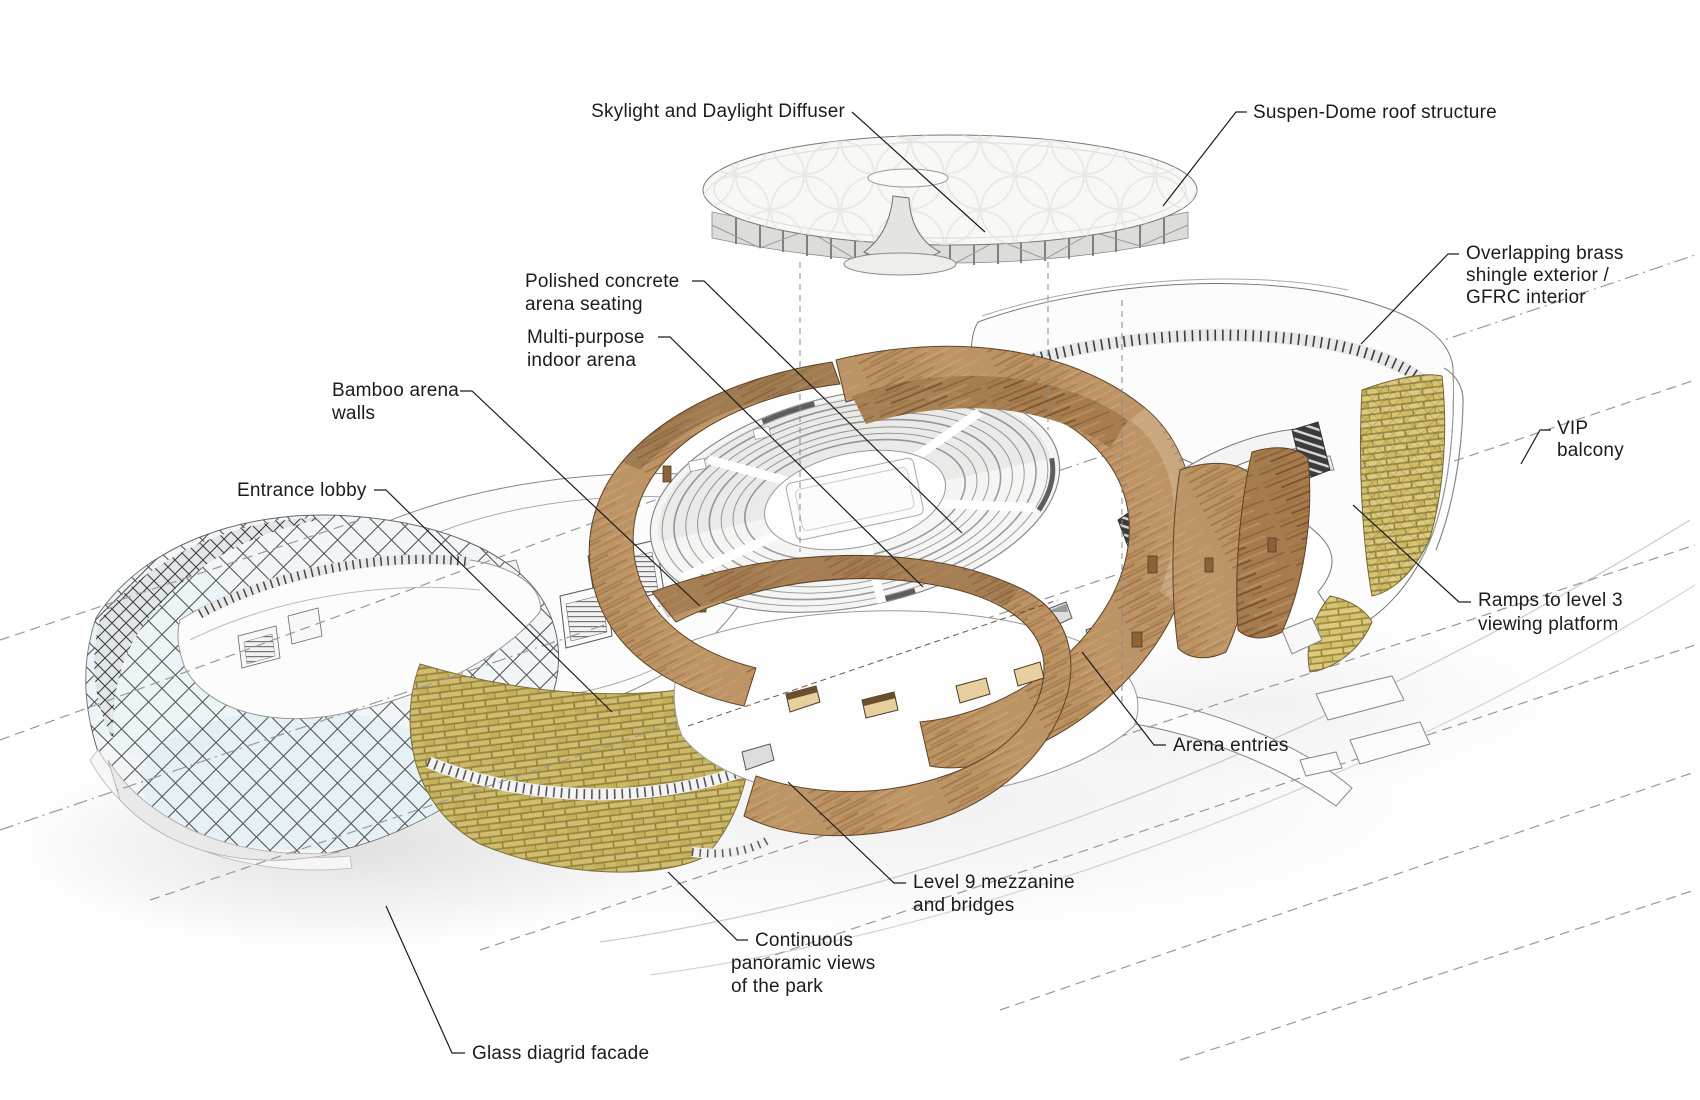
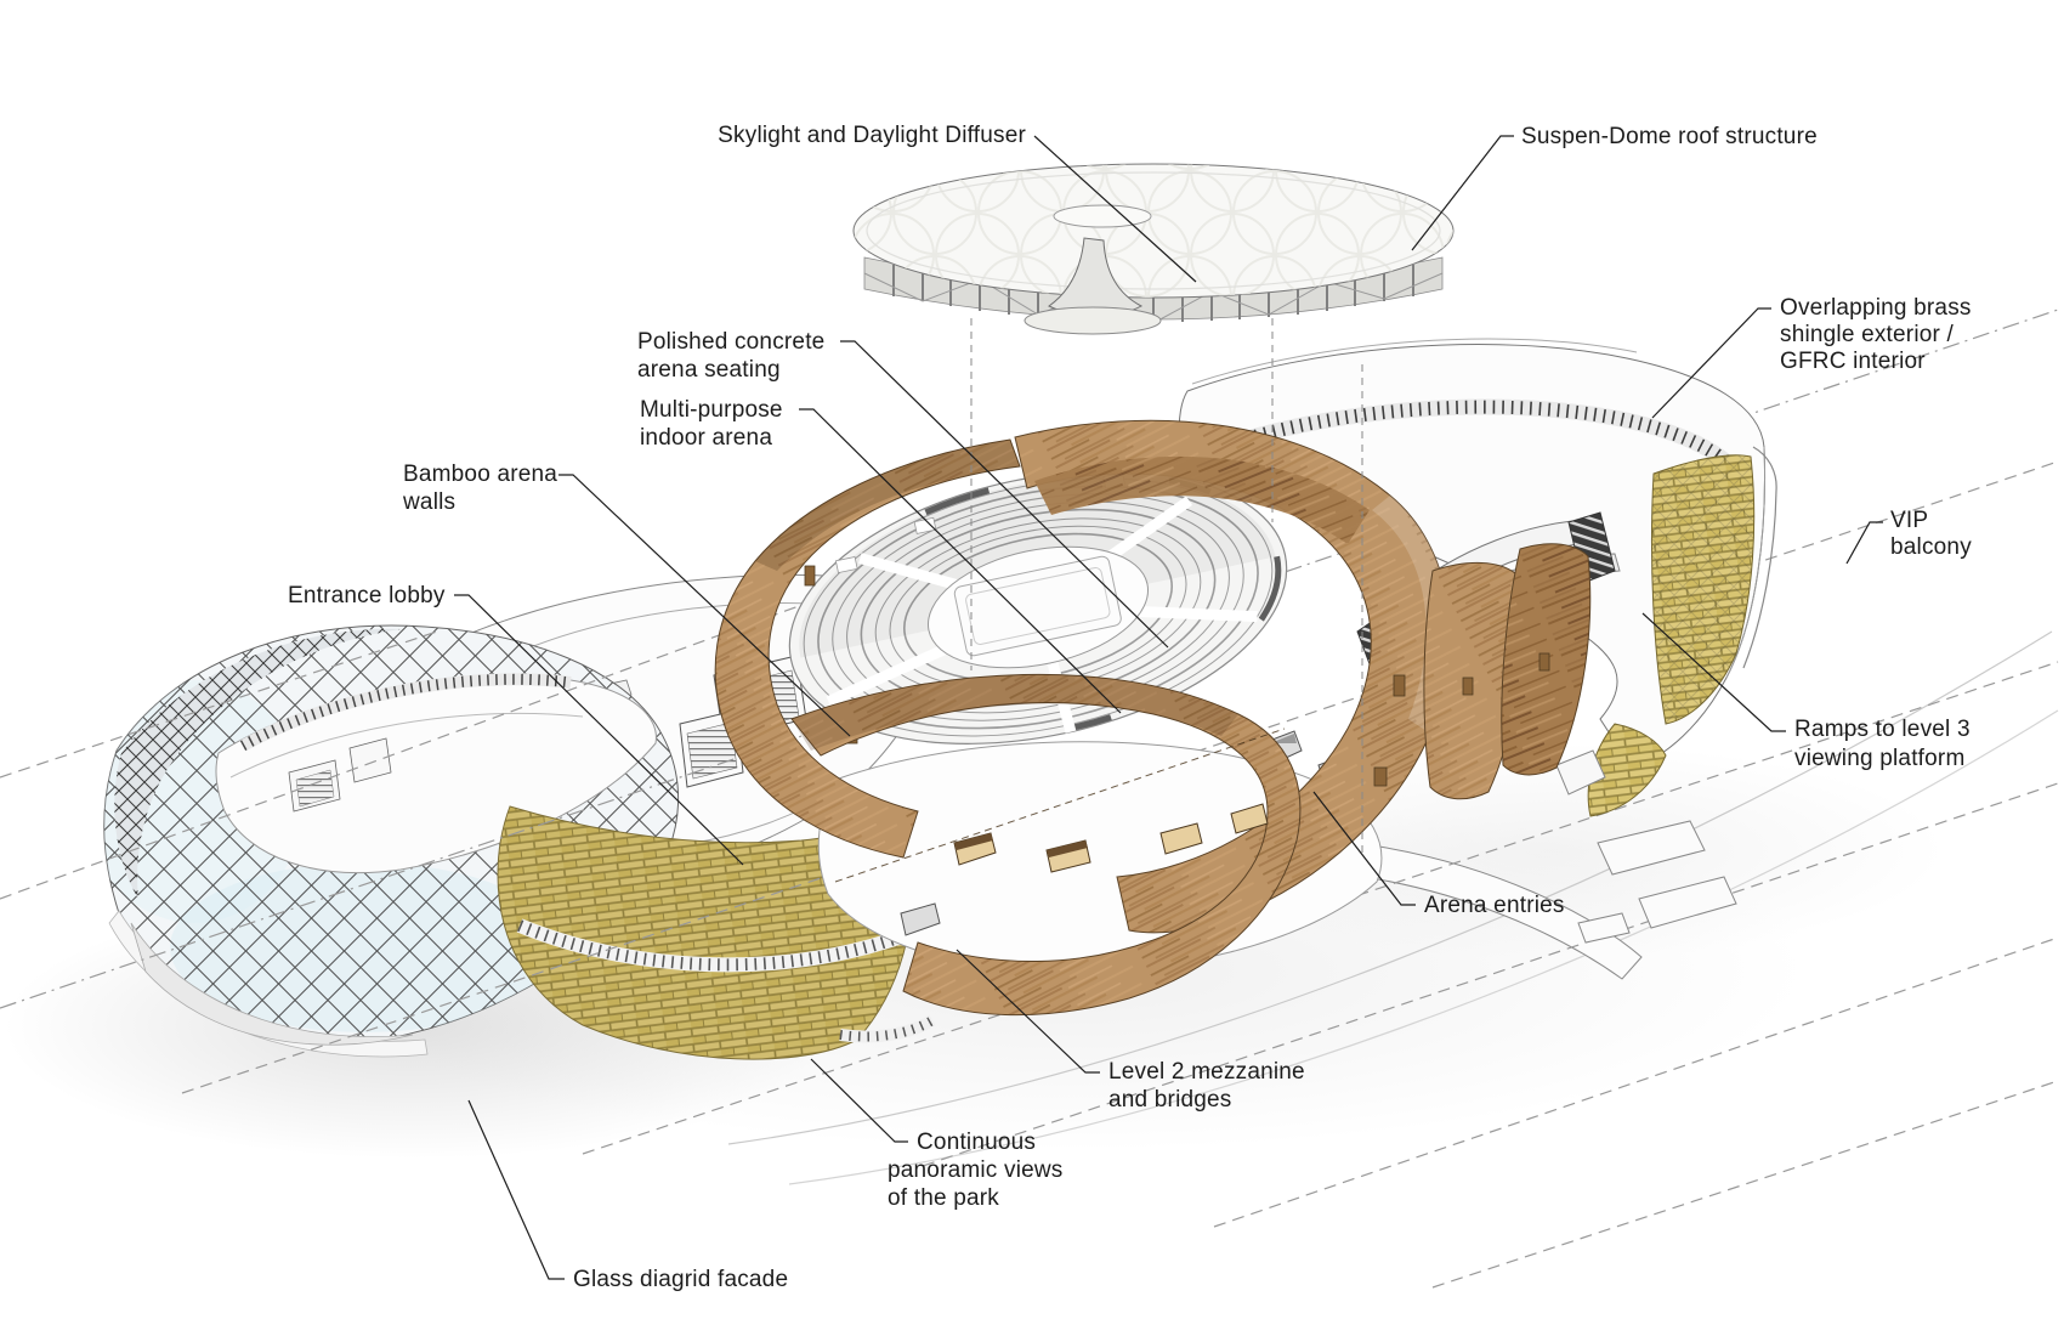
  Skylight and Daylight Diffuser
  Suspen-Dome roof structure
  Overlapping brass
  shingle exterior /
  GFRC interior
  VIP
  balcony
  Ramps to level 3
  viewing platform
  Arena entries
- Level 9 mezzanine
+ Level 2 mezzanine
  and bridges
  Continuous
  panoramic views
  of the park
  Glass diagrid facade
  Entrance lobby
  Bamboo arena
  walls
  Multi-purpose
  indoor arena
  Polished concrete
  arena seating
